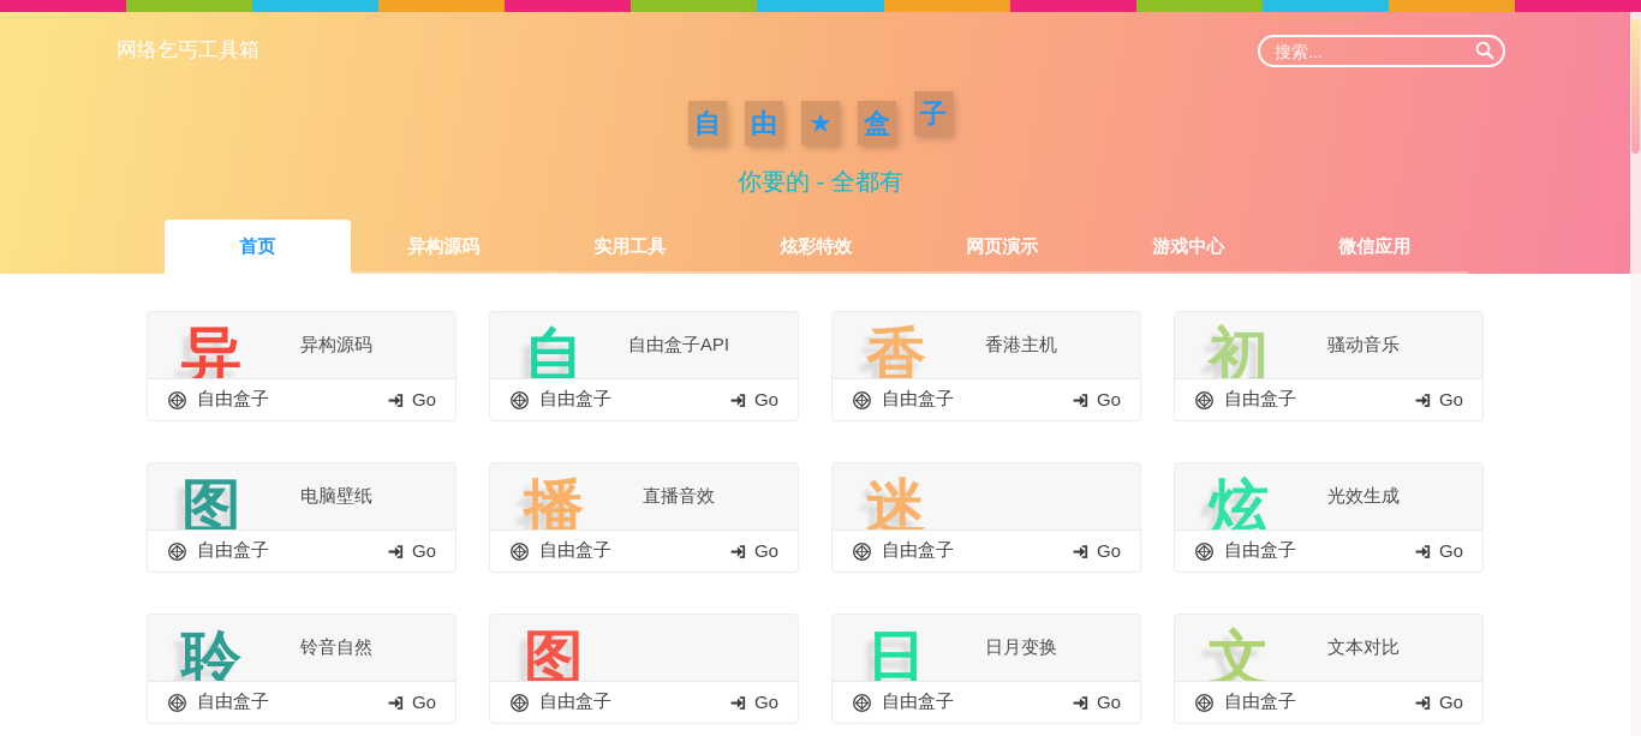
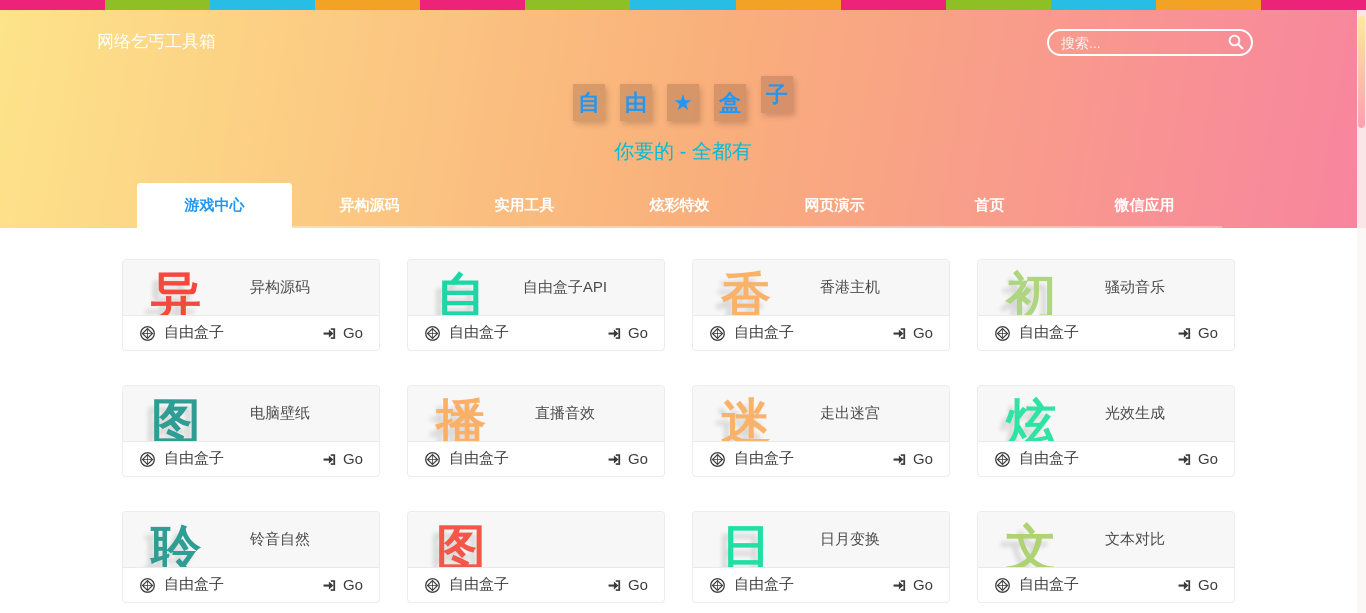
  网络乞丐工具箱
  搜索...
  自
  由
  ★
  盒
  子
  你要的 - 全都有
- 首页
+ 游戏中心
  异构源码
  实用工具
  炫彩特效
  网页演示
- 游戏中心
+ 首页
  微信应用
  异
  异构源码
  自由盒子
  Go
  自
  自由盒子API
  自由盒子
  Go
  香
  香港主机
  自由盒子
  Go
  初
  骚动音乐
  自由盒子
  Go
  图
  电脑壁纸
  自由盒子
  Go
  播
  直播音效
  自由盒子
  Go
  迷
+ 走出迷宫
  自由盒子
  Go
  炫
  光效生成
  自由盒子
  Go
  聆
  铃音自然
  自由盒子
  Go
  图
  自由盒子
  Go
  日
  日月变换
  自由盒子
  Go
  文
  文本对比
  自由盒子
  Go
